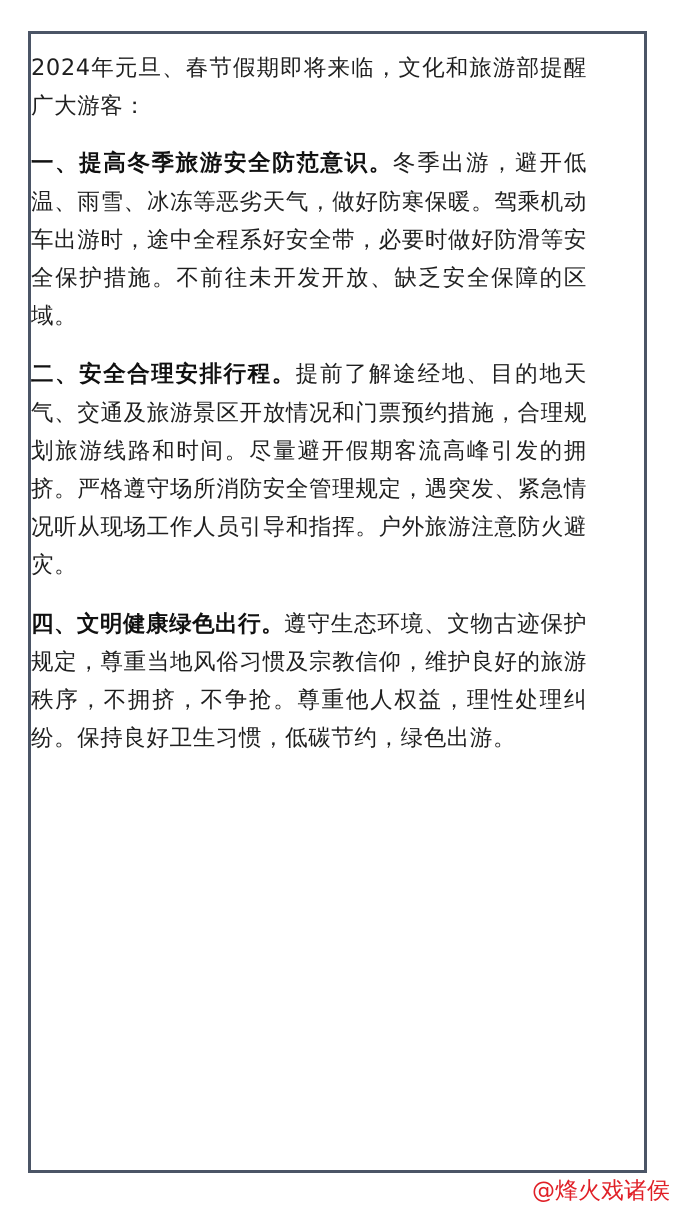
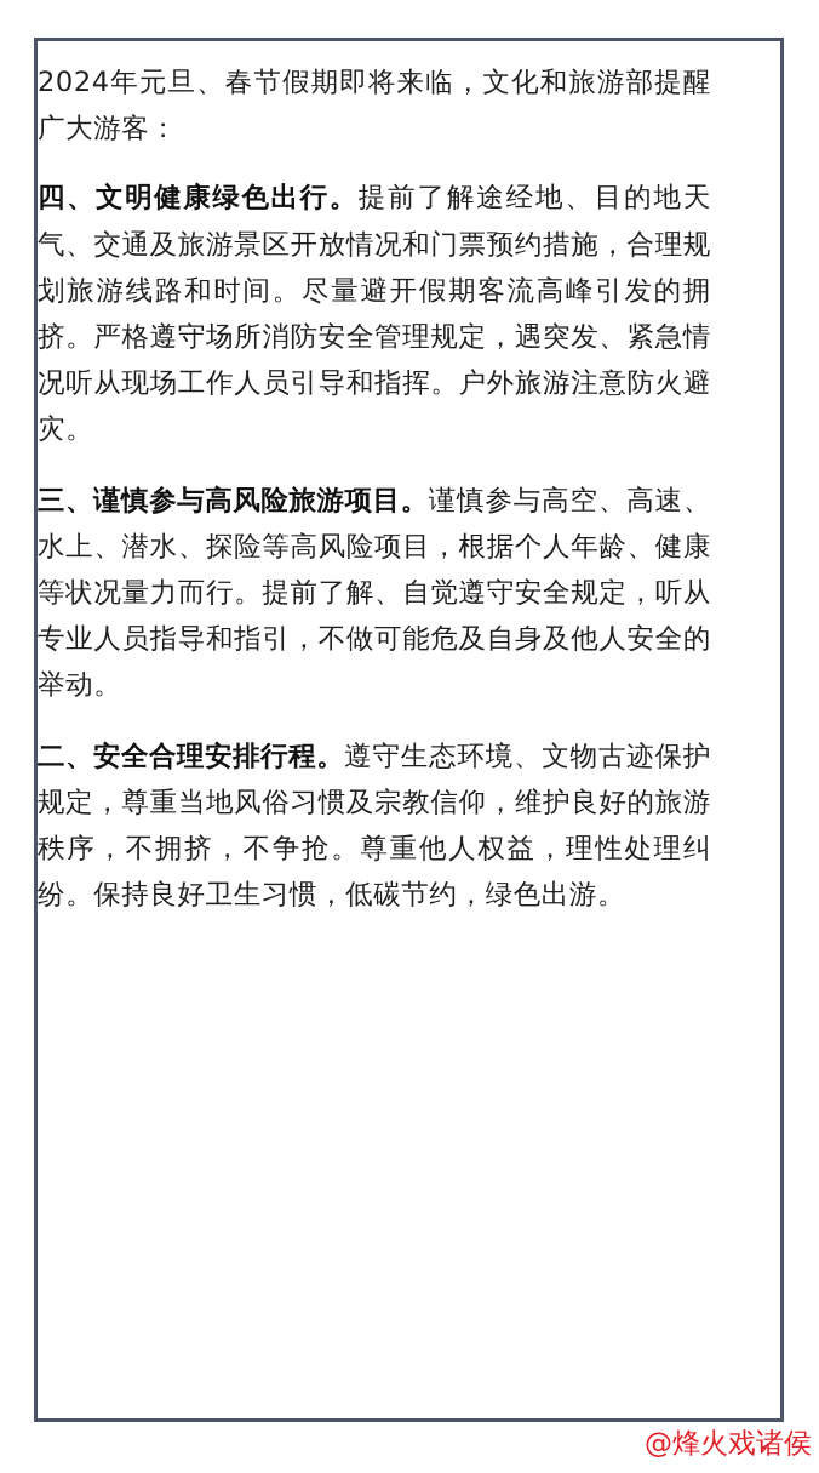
  2024年元旦、春节假期即将来临，文化和旅游部提醒广大游客：
- 一、提高冬季旅游安全防范意识。冬季出游，避开低温、雨雪、冰冻等恶劣天气，做好防寒保暖。驾乘机动车出游时，途中全程系好安全带，必要时做好防滑等安全保护措施。不前往未开发开放、缺乏安全保障的区域。
- 二、安全合理安排行程。提前了解途经地、目的地天气、交通及旅游景区开放情况和门票预约措施，合理规划旅游线路和时间。尽量避开假期客流高峰引发的拥挤。严格遵守场所消防安全管理规定，遇突发、紧急情况听从现场工作人员引导和指挥。户外旅游注意防火避灾。
+ 四、文明健康绿色出行。提前了解途经地、目的地天气、交通及旅游景区开放情况和门票预约措施，合理规划旅游线路和时间。尽量避开假期客流高峰引发的拥挤。严格遵守场所消防安全管理规定，遇突发、紧急情况听从现场工作人员引导和指挥。户外旅游注意防火避灾。
+ 三、谨慎参与高风险旅游项目。谨慎参与高空、高速、水上、潜水、探险等高风险项目，根据个人年龄、健康等状况量力而行。提前了解、自觉遵守安全规定，听从专业人员指导和指引，不做可能危及自身及他人安全的举动。
- 四、文明健康绿色出行。遵守生态环境、文物古迹保护规定，尊重当地风俗习惯及宗教信仰，维护良好的旅游秩序，不拥挤，不争抢。尊重他人权益，理性处理纠纷。保持良好卫生习惯，低碳节约，绿色出游。
+ 二、安全合理安排行程。遵守生态环境、文物古迹保护规定，尊重当地风俗习惯及宗教信仰，维护良好的旅游秩序，不拥挤，不争抢。尊重他人权益，理性处理纠纷。保持良好卫生习惯，低碳节约，绿色出游。
  @烽火戏诸侯
